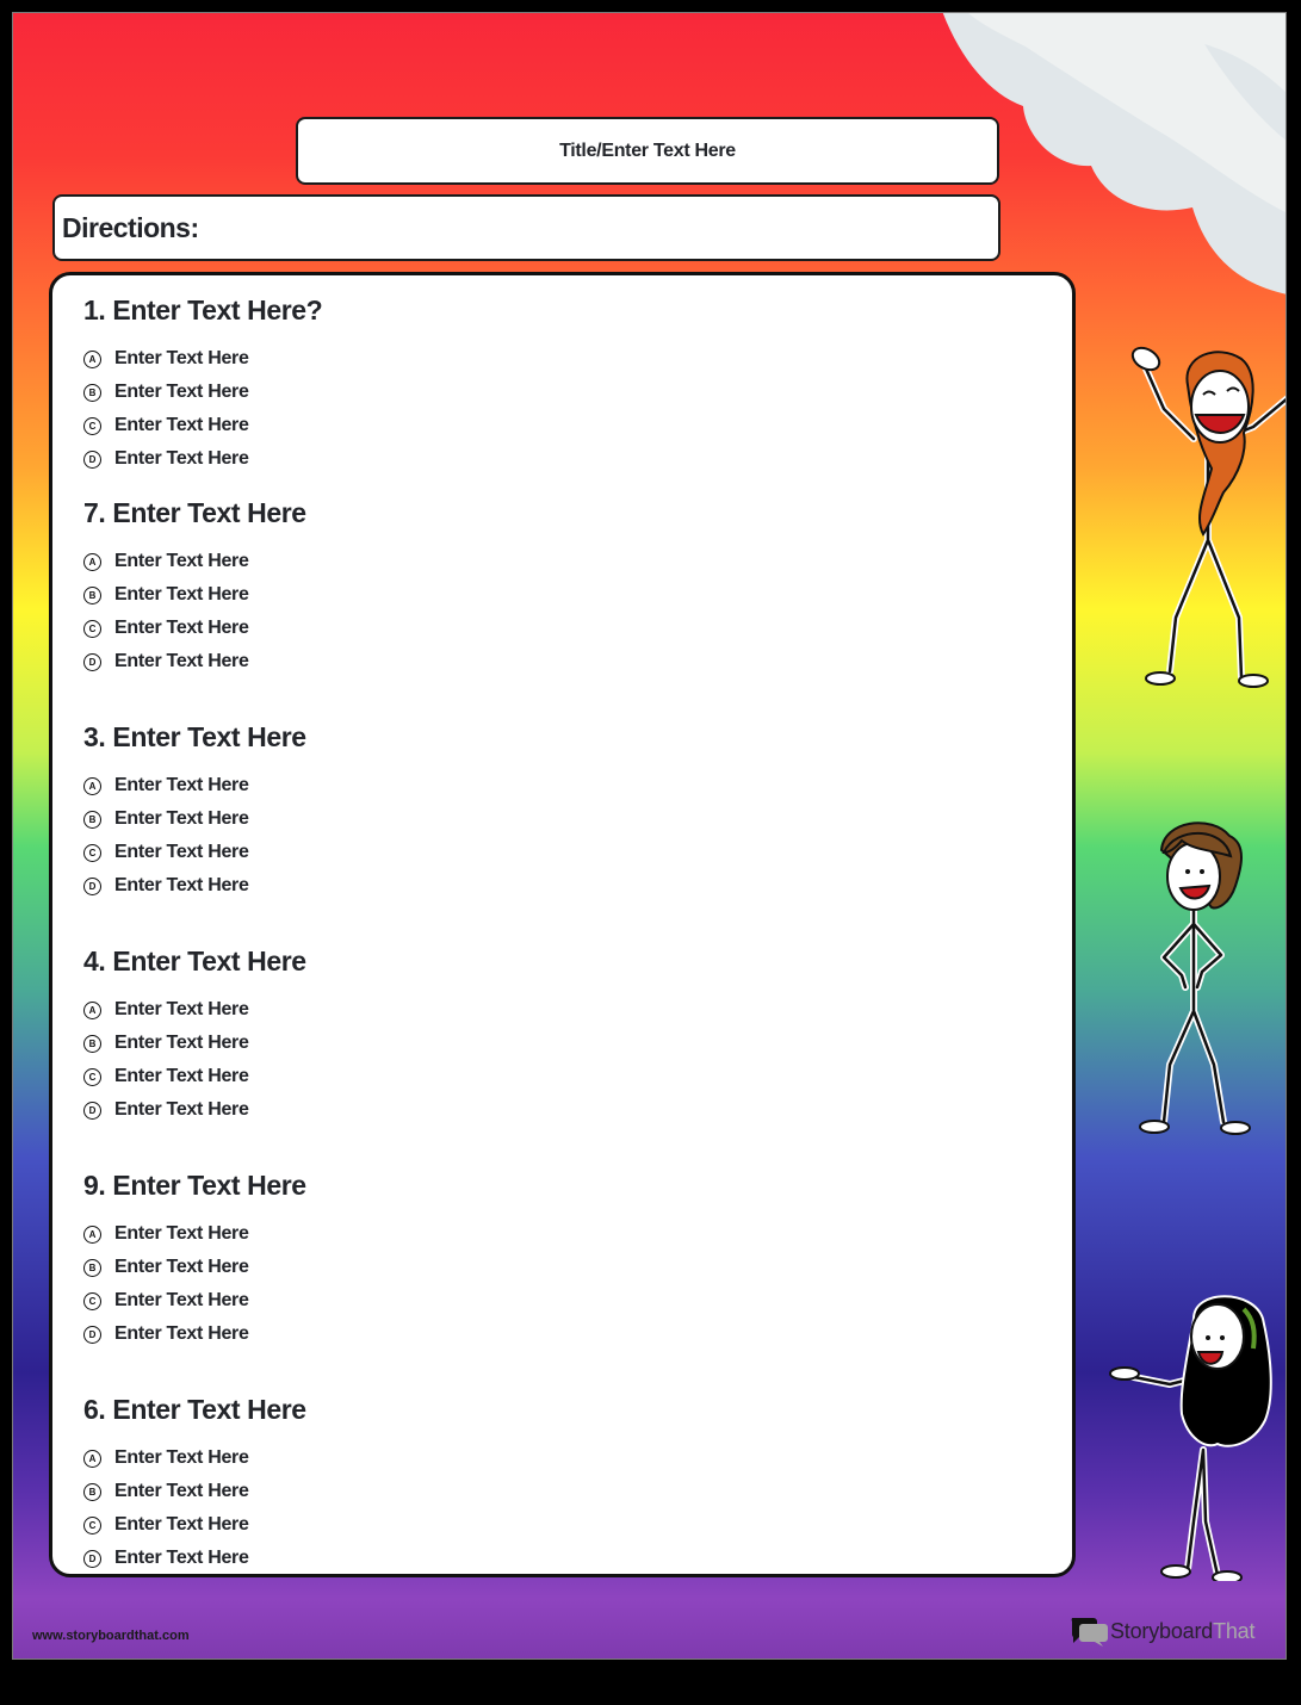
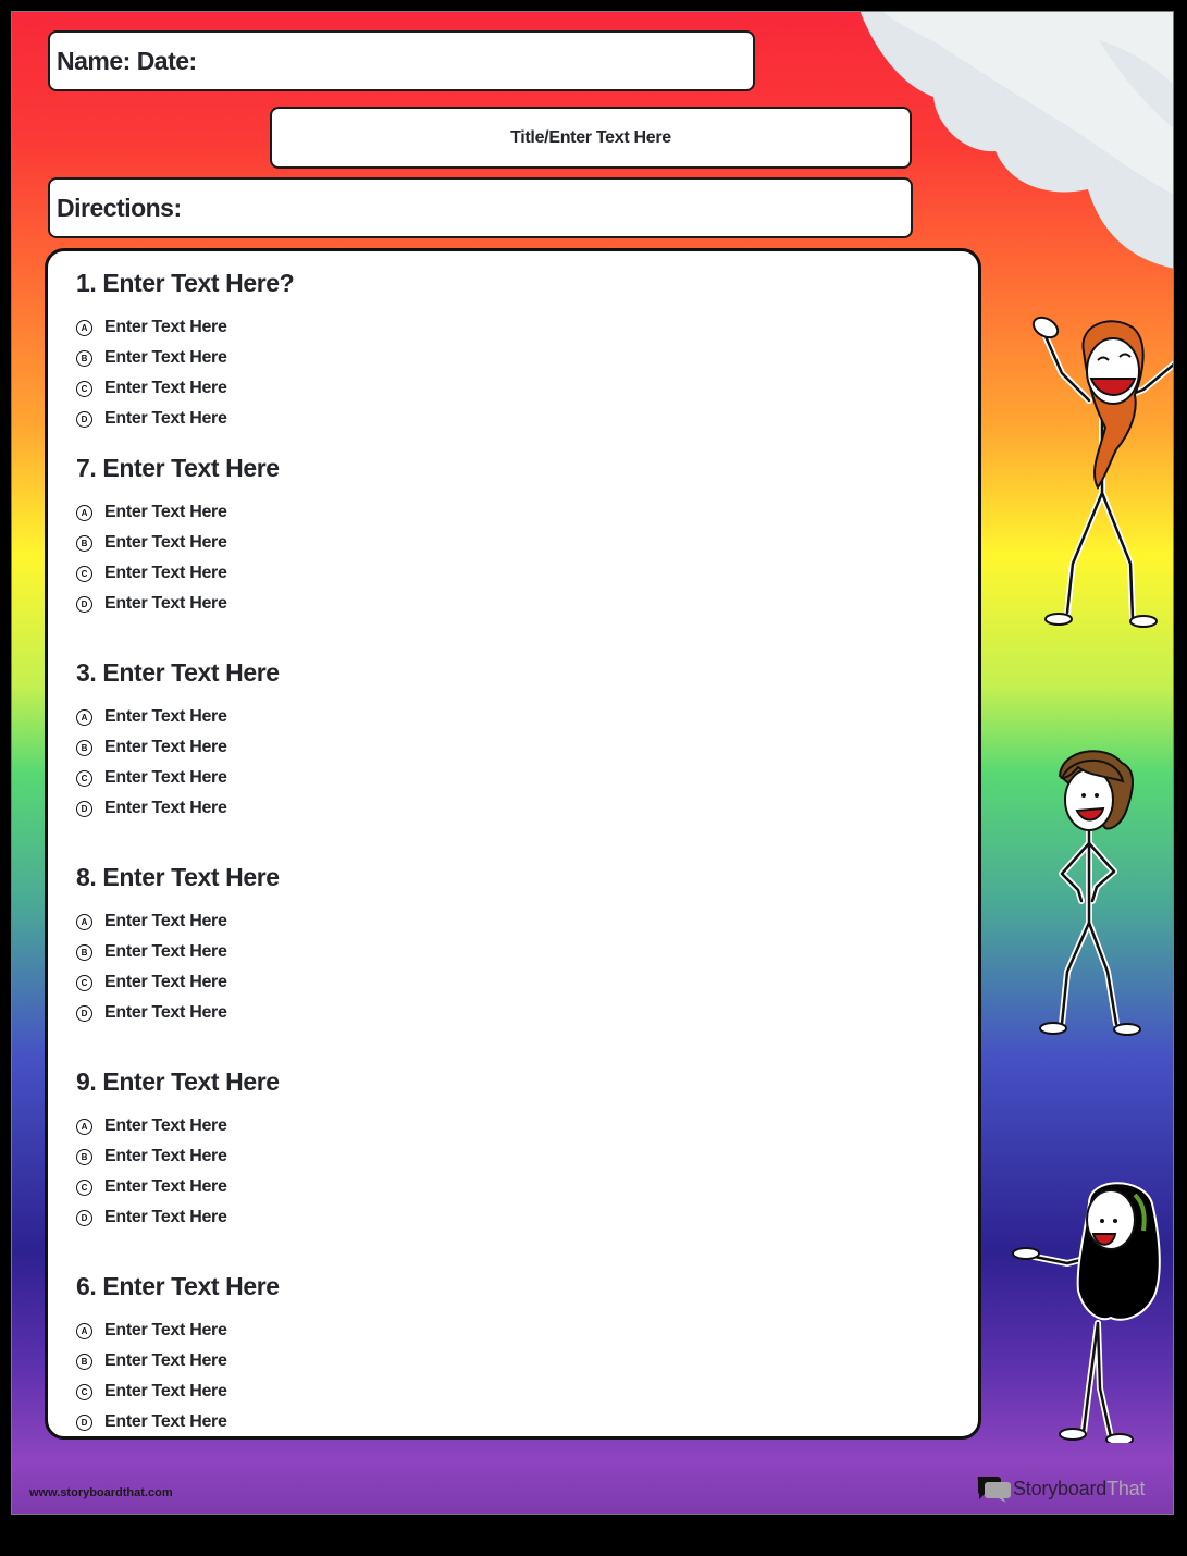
+ Name: Date:
  Title/Enter Text Here
  Directions:
  1. Enter Text Here?
  A
  Enter Text Here
  B
  Enter Text Here
  C
  Enter Text Here
  D
  Enter Text Here
  7. Enter Text Here
  A
  Enter Text Here
  B
  Enter Text Here
  C
  Enter Text Here
  D
  Enter Text Here
  3. Enter Text Here
  A
  Enter Text Here
  B
  Enter Text Here
  C
  Enter Text Here
  D
  Enter Text Here
- 4. Enter Text Here
+ 8. Enter Text Here
  A
  Enter Text Here
  B
  Enter Text Here
  C
  Enter Text Here
  D
  Enter Text Here
  9. Enter Text Here
  A
  Enter Text Here
  B
  Enter Text Here
  C
  Enter Text Here
  D
  Enter Text Here
  6. Enter Text Here
  A
  Enter Text Here
  B
  Enter Text Here
  C
  Enter Text Here
  D
  Enter Text Here
  www.storyboardthat.com
  StoryboardThat
